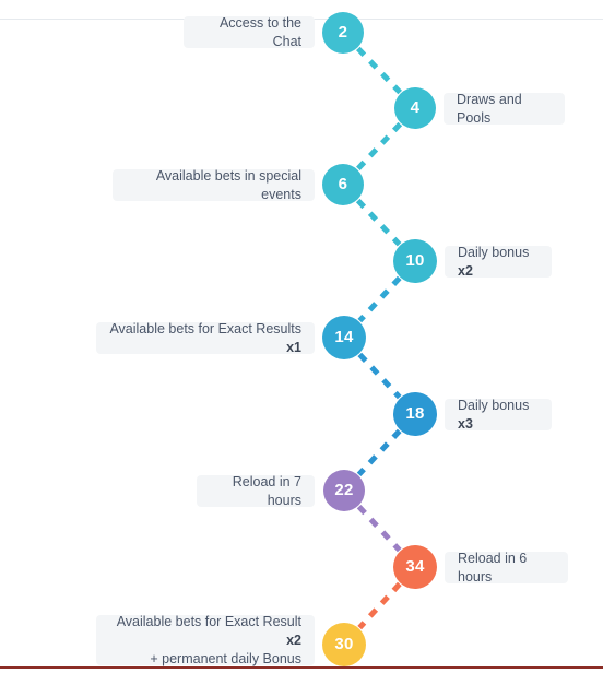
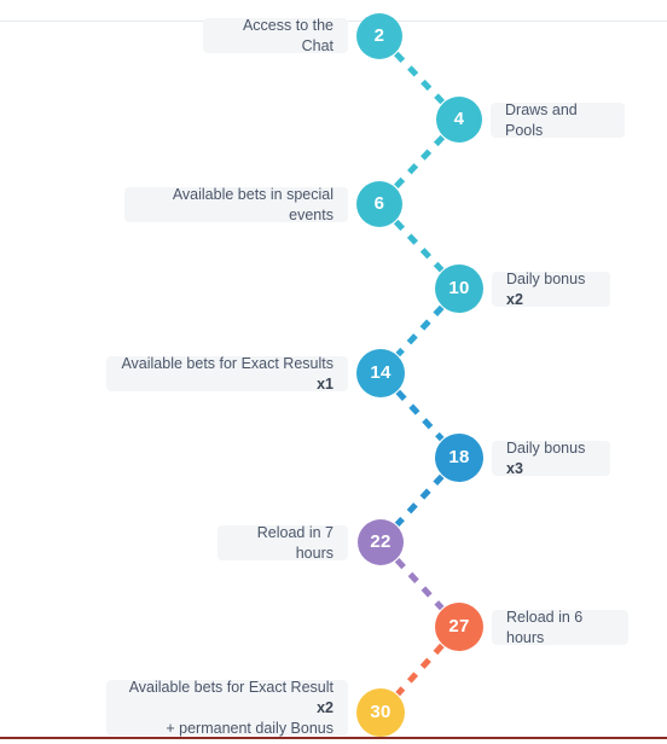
  2
  4
  6
  10
  14
  18
  22
- 34
+ 27
  30
  Access to the Chat
  Draws and Pools
  Available bets in special events
  Daily bonus x2
  Available bets for Exact Results x1
  Daily bonus x3
  Reload in 7 hours
  Reload in 6 hours
  Available bets for Exact Result x2
  + permanent daily Bonus
